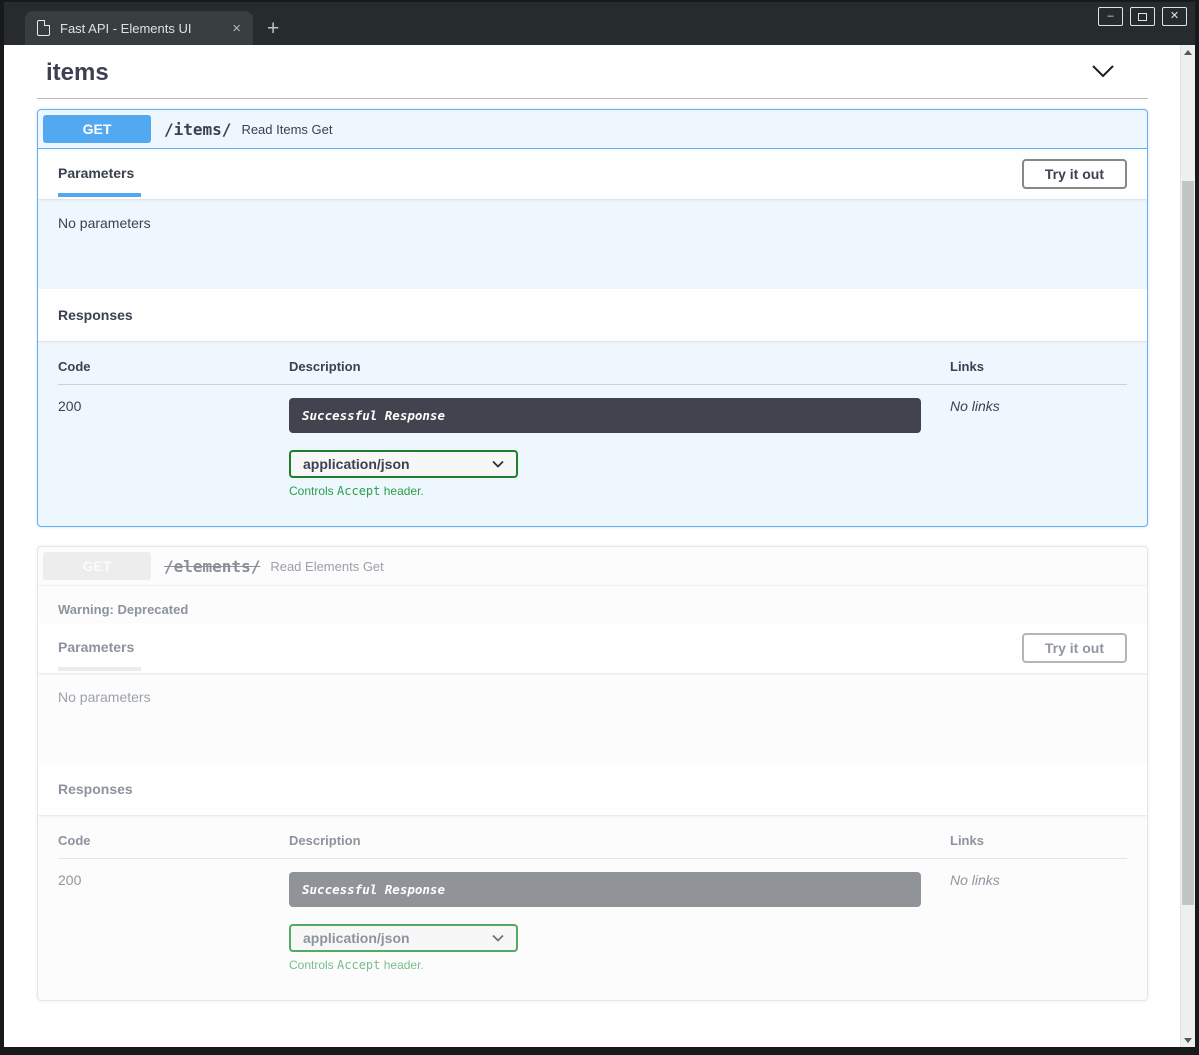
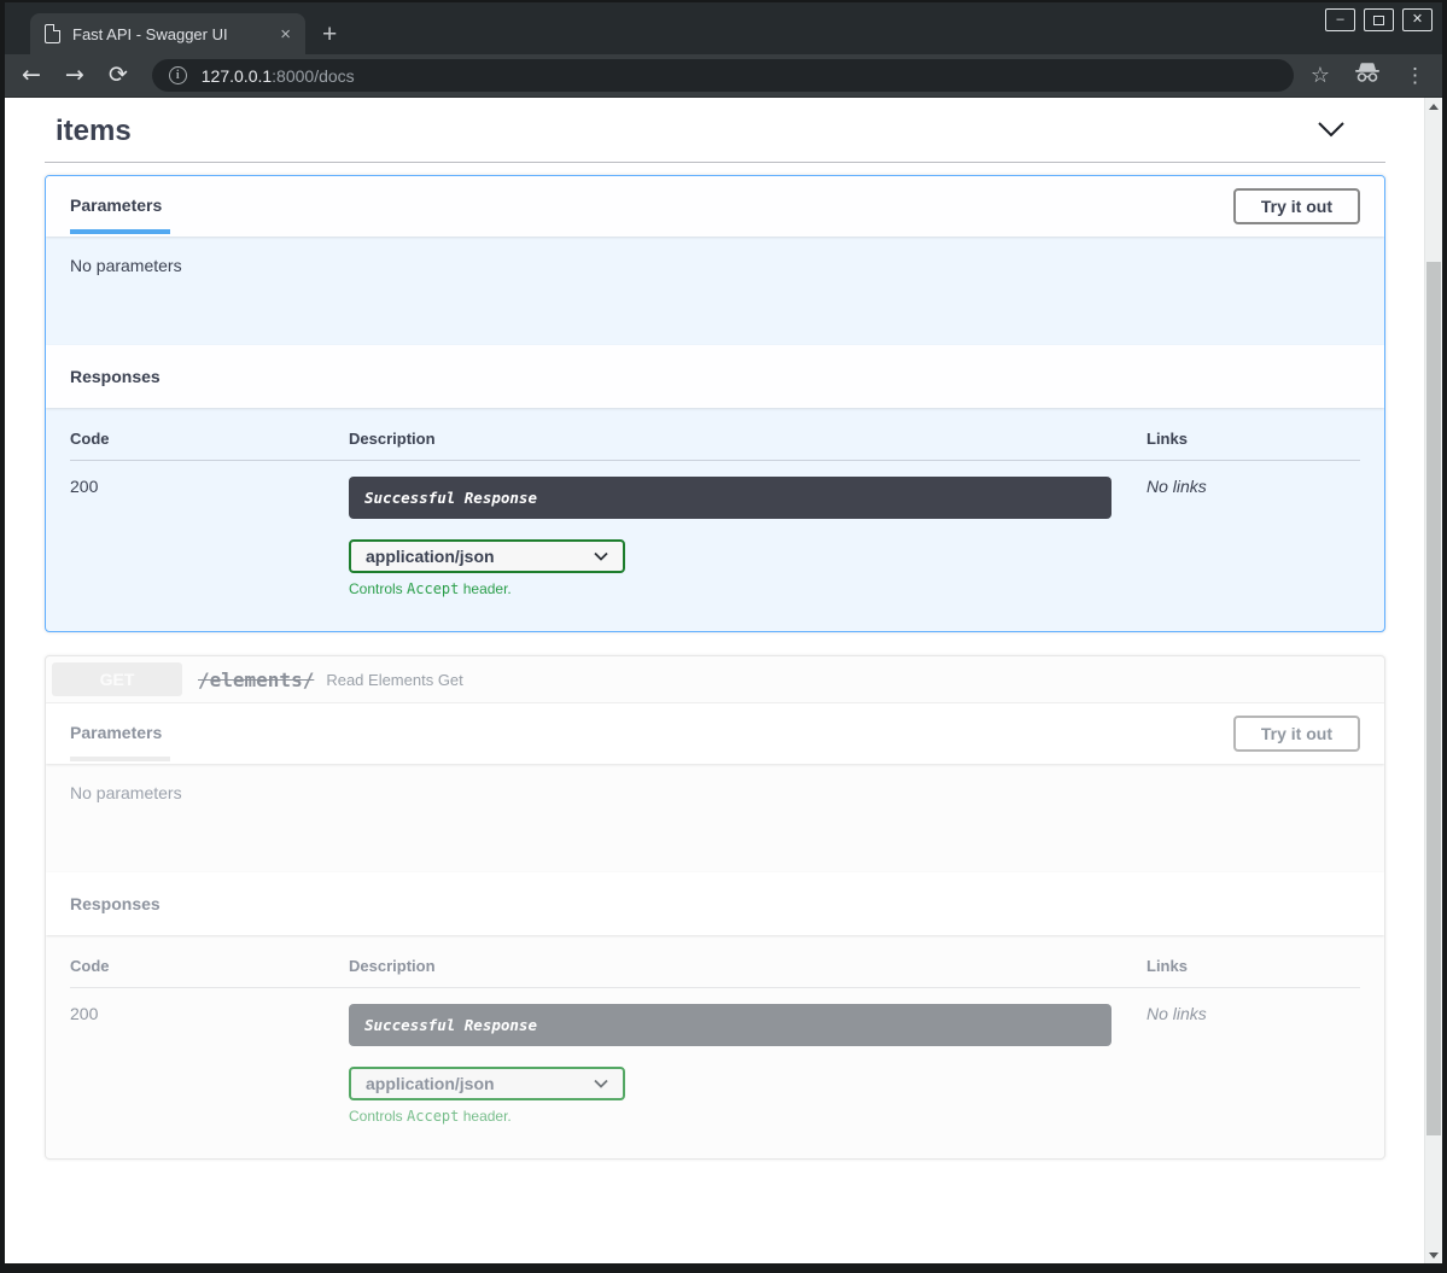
- Fast API - Elements UI
+ Fast API - Swagger UI
  ×
  +
  –
  ✕
+ ←
+ →
+ ⟳
+ i
+ 127.0.0.1:8000/docs
+ ☆
+ ⋮
  items
- GET
- /items/
- Read Items Get
  Parameters
  Try it out
  No parameters
  Responses
  Code
  Description
  Links
  200
  Successful Response
  application/json
  Controls Accept header.
  No links
  /elements/
  Read Elements Get
- Warning: Deprecated
  Parameters
  Try it out
  No parameters
  Responses
  Code
  Description
  Links
  200
  Successful Response
  application/json
  Controls Accept header.
  No links
